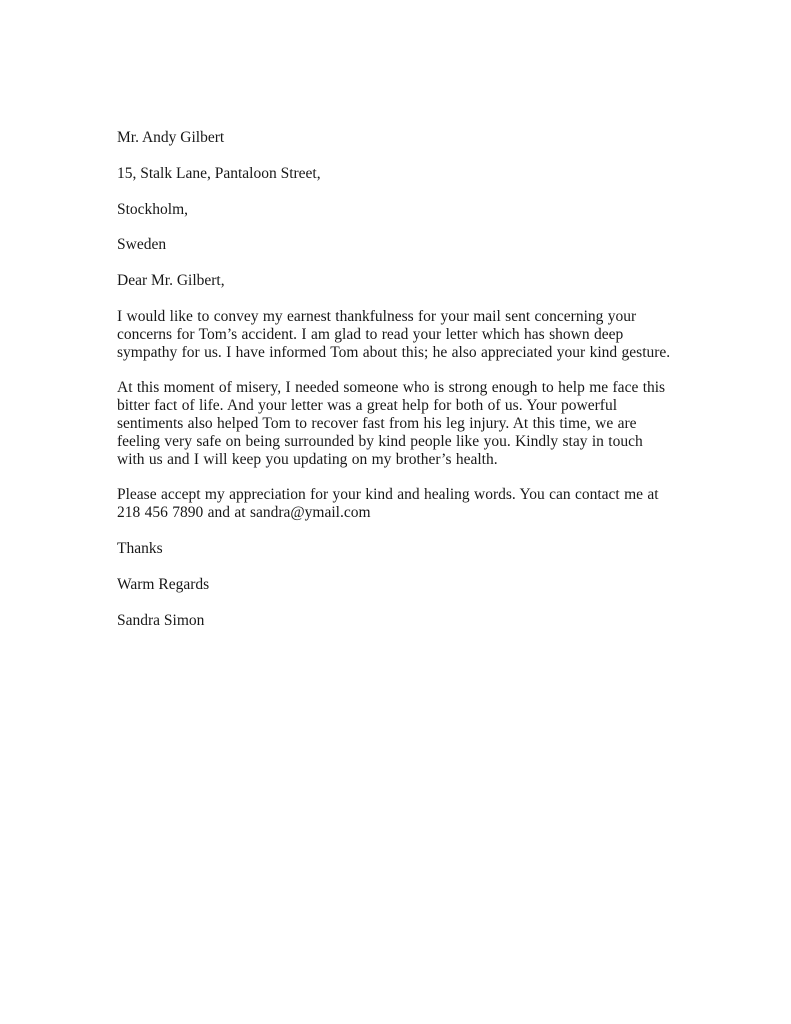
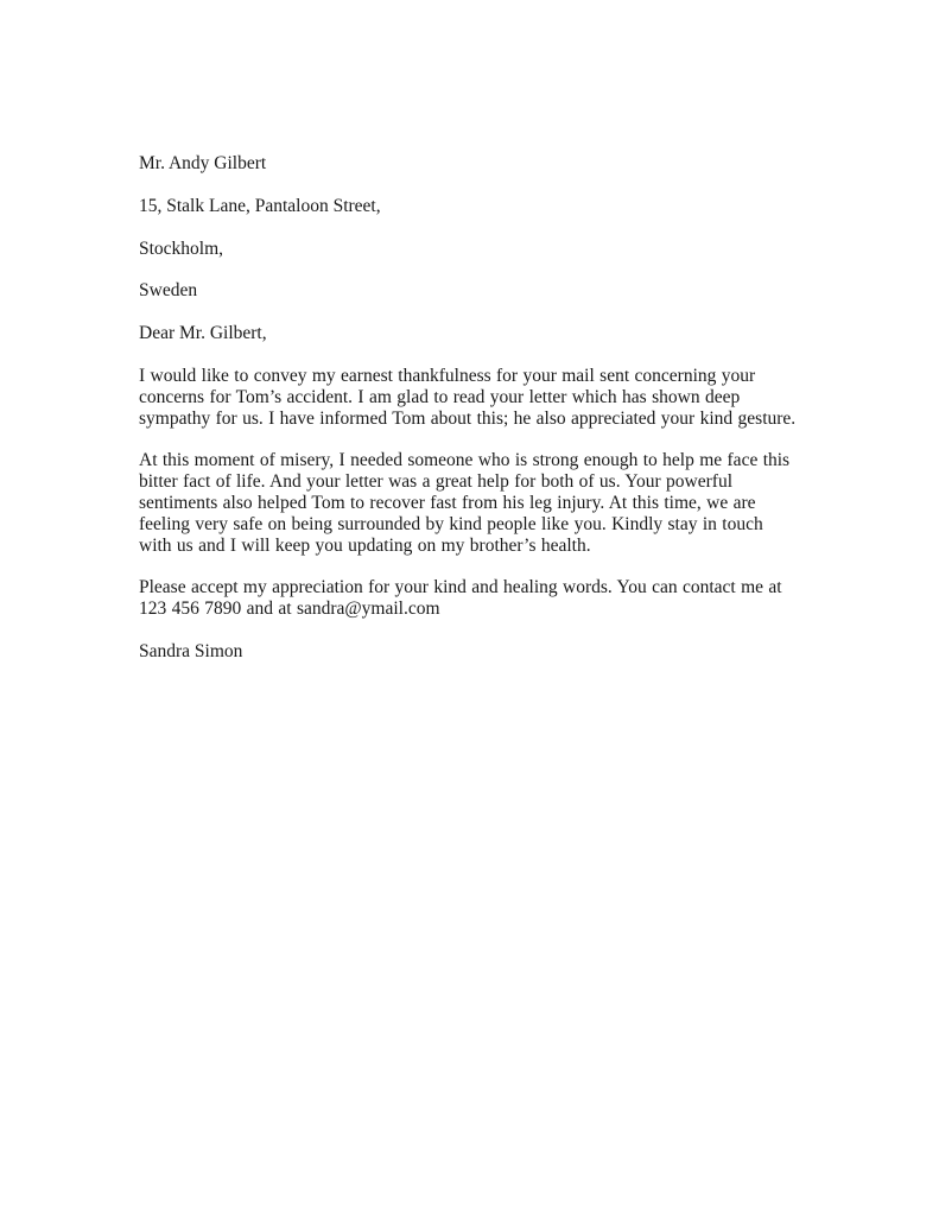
  Mr. Andy Gilbert
  15, Stalk Lane, Pantaloon Street,
  Stockholm,
  Sweden
  Dear Mr. Gilbert,
  I would like to convey my earnest thankfulness for your mail sent concerning your concerns for Tom’s accident. I am glad to read your letter which has shown deep sympathy for us. I have informed Tom about this; he also appreciated your kind gesture.
  At this moment of misery, I needed someone who is strong enough to help me face this bitter fact of life. And your letter was a great help for both of us. Your powerful sentiments also helped Tom to recover fast from his leg injury. At this time, we are feeling very safe on being surrounded by kind people like you. Kindly stay in touch with us and I will keep you updating on my brother’s health.
- Please accept my appreciation for your kind and healing words. You can contact me at 218 456 7890 and at sandra@ymail.com
+ Please accept my appreciation for your kind and healing words. You can contact me at 123 456 7890 and at sandra@ymail.com
- Thanks
- Warm Regards
  Sandra Simon
